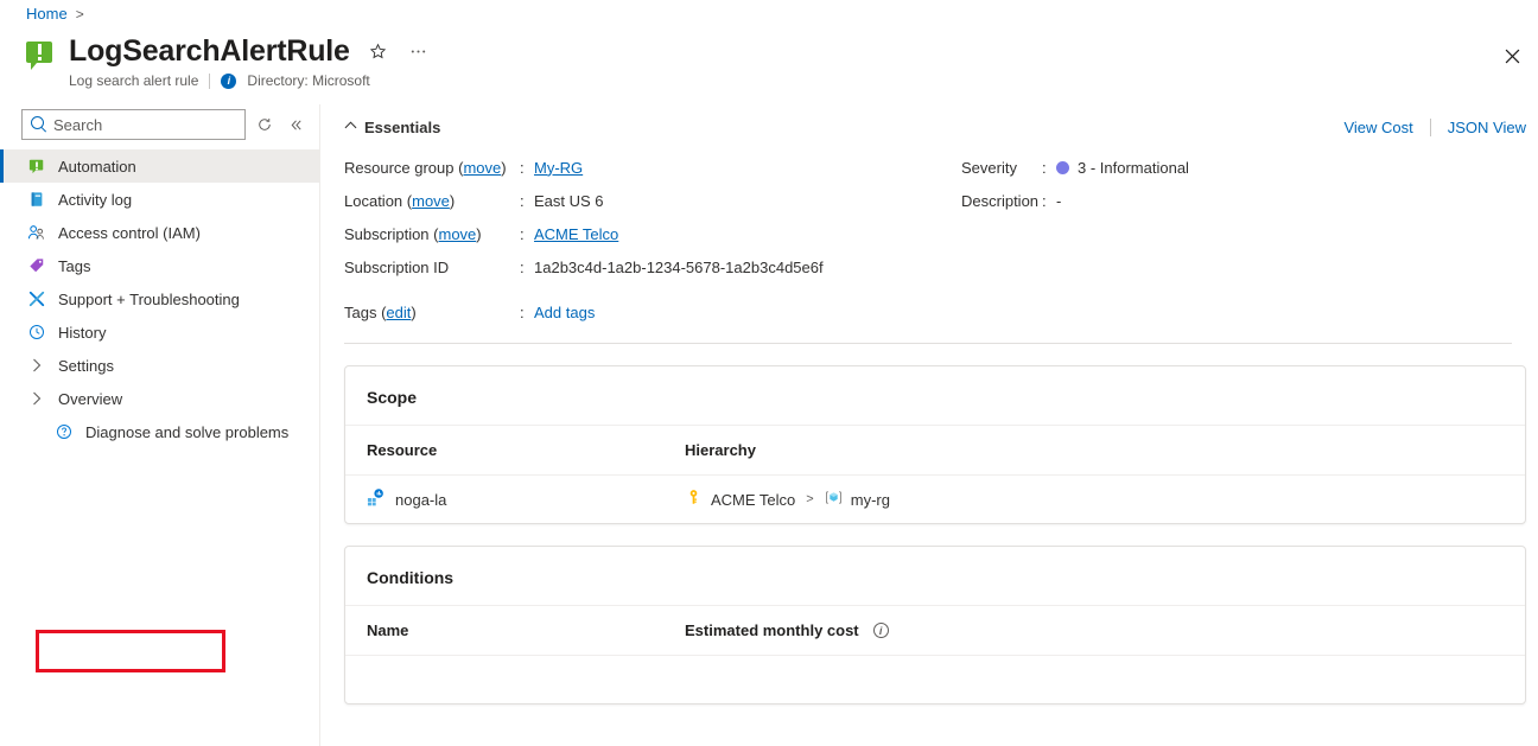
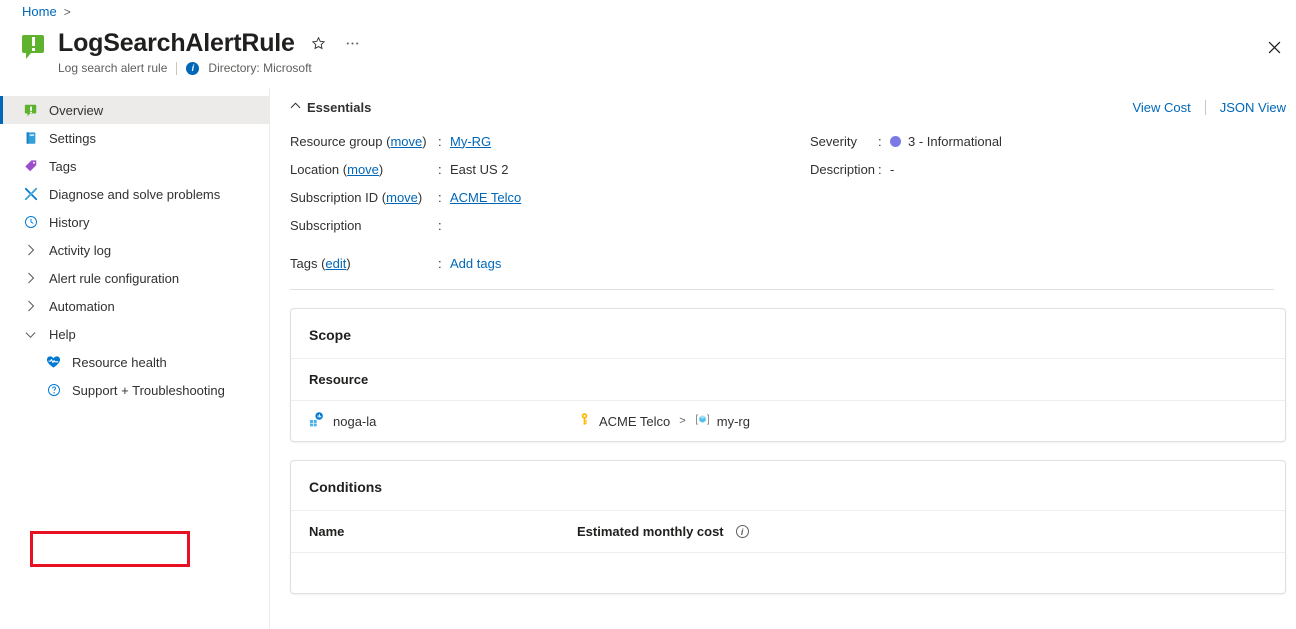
  Home
  >
  LogSearchAlertRule
  Log search alert rule
  i
  Directory: Microsoft
- Search
- Automation
+ Overview
- Activity log
+ Settings
- Access control (IAM)
  Tags
- Support + Troubleshooting
+ Diagnose and solve problems
  History
- Settings
+ Activity log
+ Alert rule configuration
- Overview
+ Automation
+ Help
+ Resource health
- Diagnose and solve problems
+ Support + Troubleshooting
  Essentials
  View Cost
  JSON View
  Resource group (move)
  :
  My-RG
  Location (move)
  :
- East US 6
+ East US 2
- Subscription (move)
+ Subscription ID (move)
  :
  ACME Telco
- Subscription ID
+ Subscription
  :
- 1a2b3c4d-1a2b-1234-5678-1a2b3c4d5e6f
  Severity
  :
  3 - Informational
  Description
  :
  -
  Tags (edit)
  :
  Add tags
  Scope
  Resource
- Hierarchy
  noga-la
  ACME Telco
  >
  my-rg
  Conditions
  Name
  Estimated monthly cost
  i
